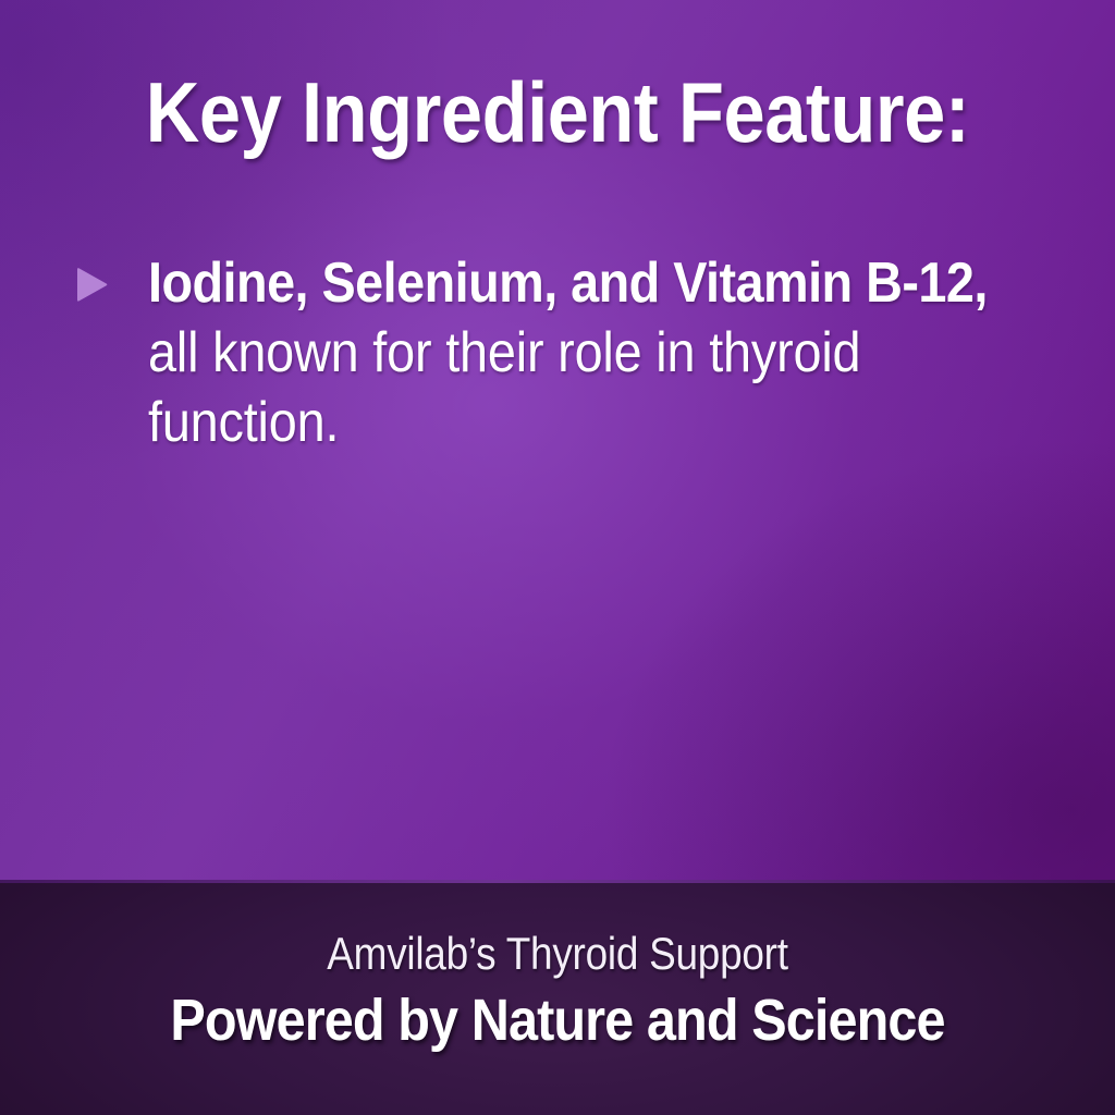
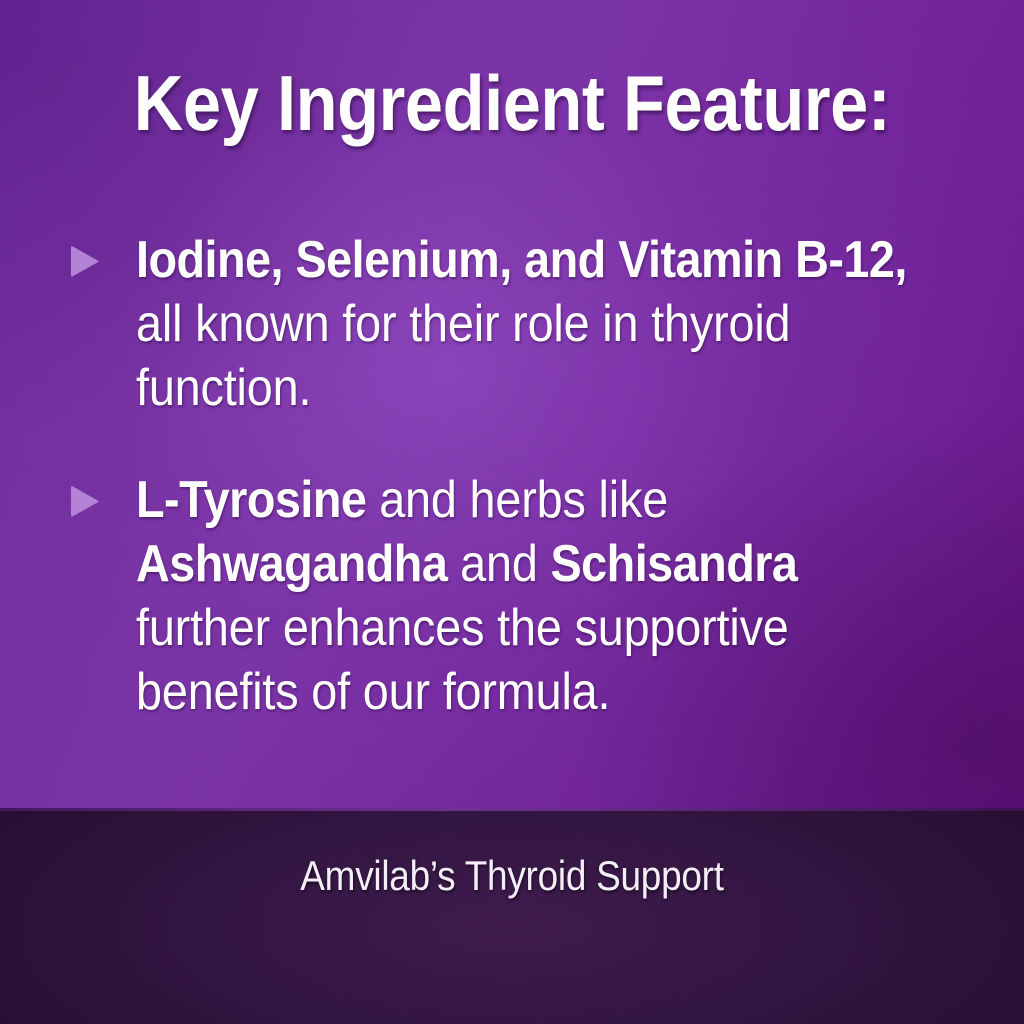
  Key Ingredient Feature:
  Iodine, Selenium, and Vitamin B-12, all known for their role in thyroid function.
+ L-Tyrosine and herbs like Ashwagandha and Schisandra further enhances the supportive benefits of our formula.
  Amvilab’s Thyroid Support
- Powered by Nature and Science
